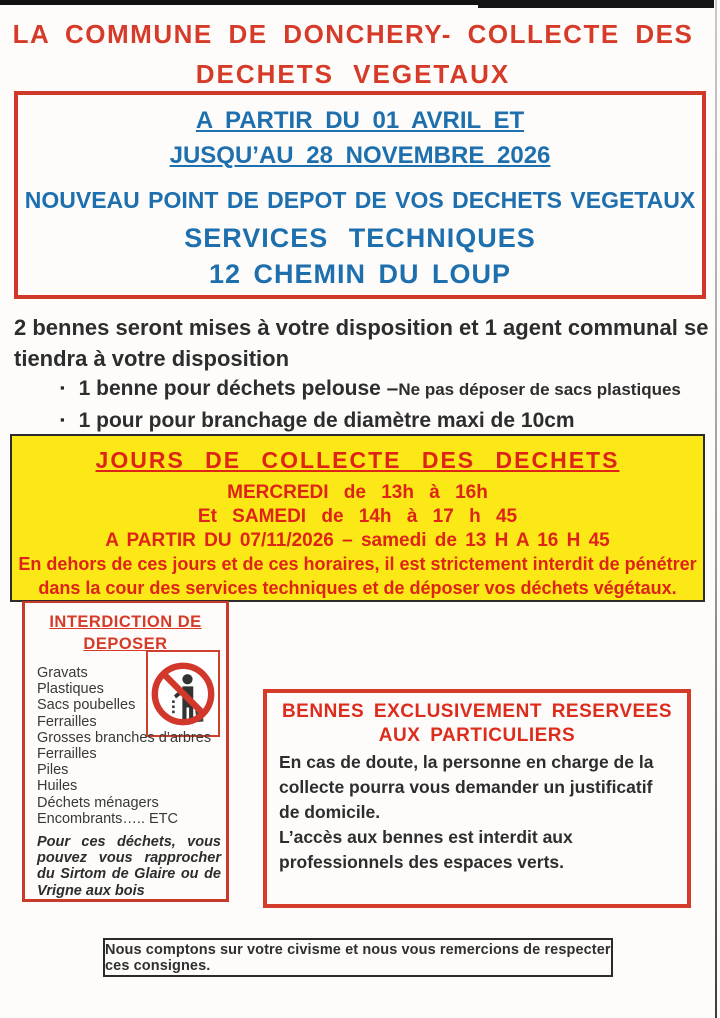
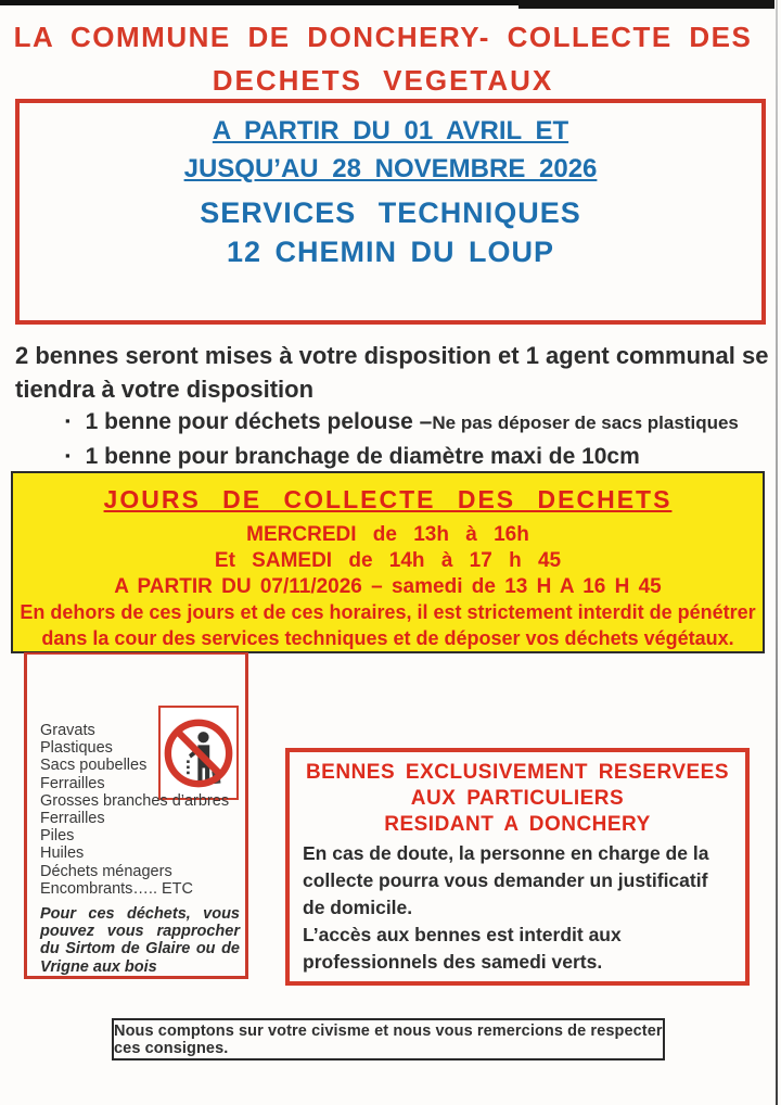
  LA COMMUNE DE DONCHERY- COLLECTE DES
  DECHETS VEGETAUX
  A PARTIR DU 01 AVRIL ET
  JUSQU’AU 28 NOVEMBRE 2026
- NOUVEAU POINT DE DEPOT DE VOS DECHETS VEGETAUX
  SERVICES TECHNIQUES
  12 CHEMIN DU LOUP
  2 bennes seront mises à votre disposition et 1 agent communal se tiendra à votre disposition
  ▪
  1 benne pour déchets pelouse –
  Ne pas déposer de sacs plastiques
  ▪
- 1 pour pour branchage de diamètre maxi de 10cm
+ 1 benne pour branchage de diamètre maxi de 10cm
  JOURS DE COLLECTE DES DECHETS
  MERCREDI de 13h à 16h
  Et SAMEDI de 14h à 17 h 45
  A PARTIR DU 07/11/2026 – samedi de 13 H A 16 H 45
  En dehors de ces jours et de ces horaires, il est strictement interdit de pénétrer
  dans la cour des services techniques et de déposer vos déchets végétaux.
- INTERDICTION DE
- DEPOSER
  Gravats
  Plastiques
  Sacs poubelles
  Ferrailles
  Grosses branches d’arbres
  Ferrailles
  Piles
  Huiles
  Déchets ménagers
  Encombrants….. ETC
  Pour ces déchets, vous pouvez vous rapprocher du Sirtom de Glaire ou de Vrigne aux bois
  BENNES EXCLUSIVEMENT RESERVEES
  AUX PARTICULIERS
+ RESIDANT A DONCHERY
  En cas de doute, la personne en charge de la collecte pourra vous demander un justificatif de domicile.
- L’accès aux bennes est interdit aux professionnels des espaces verts.
+ L’accès aux bennes est interdit aux professionnels des samedi verts.
  Nous comptons sur votre civisme et nous vous remercions de respecter ces consignes.
